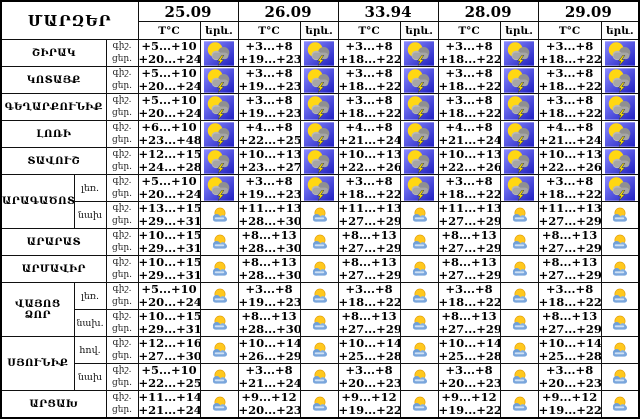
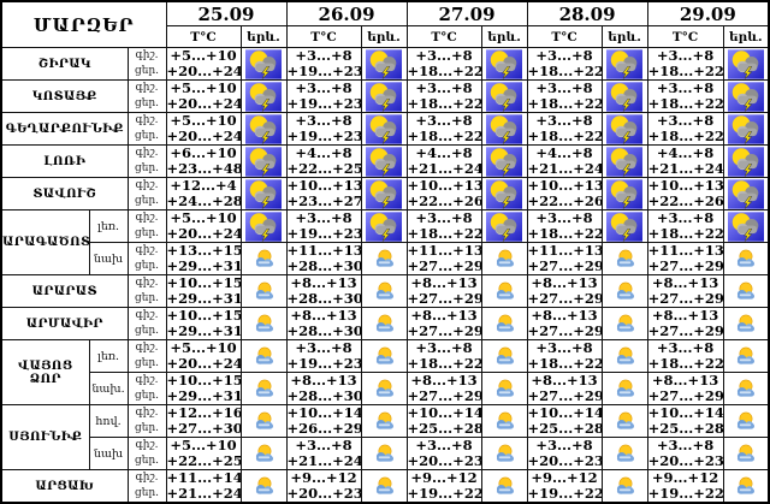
- ՄԱՐԶԵՐ	25.09	26.09	33.94	28.09	29.09
+ ՄԱՐԶԵՐ	25.09	26.09	27.09	28.09	29.09
  T°C	երև.	T°C	երև.	T°C	երև.	T°C	երև.	T°C	երև.
  ՇԻՐԱԿ	գիշ.ցեր.	+5...+10+20...+24		+3...+8+19...+23		+3...+8+18...+22		+3...+8+18...+22		+3...+8+18...+22
  ԿՈՏԱՅՔ	գիշ.ցեր.	+5...+10+20...+24		+3...+8+19...+23		+3...+8+18...+22		+3...+8+18...+22		+3...+8+18...+22
  ԳԵՂԱՐՔՈՒՆԻՔ	գիշ.ցեր.	+5...+10+20...+24		+3...+8+19...+23		+3...+8+18...+22		+3...+8+18...+22		+3...+8+18...+22
  ԼՈՌԻ	գիշ.ցեր.	+6...+10+23...+48		+4...+8+22...+25		+4...+8+21...+24		+4...+8+21...+24		+4...+8+21...+24
- ՏԱՎՈՒՇ	գիշ.ցեր.	+12...+15+24...+28		+10...+13+23...+27		+10...+13+22...+26		+10...+13+22...+26		+10...+13+22...+26
+ ՏԱՎՈՒՇ	գիշ.ցեր.	+12...+4+24...+28		+10...+13+23...+27		+10...+13+22...+26		+10...+13+22...+26		+10...+13+22...+26
  ԱՐԱԳԱԾՈՏ	լեռ.	գիշ.ցեր.	+5...+10+20...+24		+3...+8+19...+23		+3...+8+18...+22		+3...+8+18...+22		+3...+8+18...+22
  նախ	գիշ.ցեր.	+13...+15+29...+31		+11...+13+28...+30		+11...+13+27...+29		+11...+13+27...+29		+11...+13+27...+29
  ԱՐԱՐԱՏ	գիշ.ցեր.	+10...+15+29...+31		+8...+13+28...+30		+8...+13+27...+29		+8...+13+27...+29		+8...+13+27...+29
  ԱՐՄԱՎԻՐ	գիշ.ցեր.	+10...+15+29...+31		+8...+13+28...+30		+8...+13+27...+29		+8...+13+27...+29		+8...+13+27...+29
  ՎԱՅՈՑ ՁՈՐ	լեռ.	գիշ.ցեր.	+5...+10+20...+24		+3...+8+19...+23		+3...+8+18...+22		+3...+8+18...+22		+3...+8+18...+22
  նախ.	գիշ.ցեր.	+10...+15+29...+31		+8...+13+28...+30		+8...+13+27...+29		+8...+13+27...+29		+8...+13+27...+29
  ՍՅՈՒՆԻՔ	հով.	գիշ.ցեր.	+12...+16+27...+30		+10...+14+26...+29		+10...+14+25...+28		+10...+14+25...+28		+10...+14+25...+28
  նախ	գիշ.ցեր.	+5...+10+22...+25		+3...+8+21...+24		+3...+8+20...+23		+3...+8+20...+23		+3...+8+20...+23
  ԱՐՑԱԽ	գիշ.ցեր.	+11...+14+21...+24		+9...+12+20...+23		+9...+12+19...+22		+9...+12+19...+22		+9...+12+19...+22
